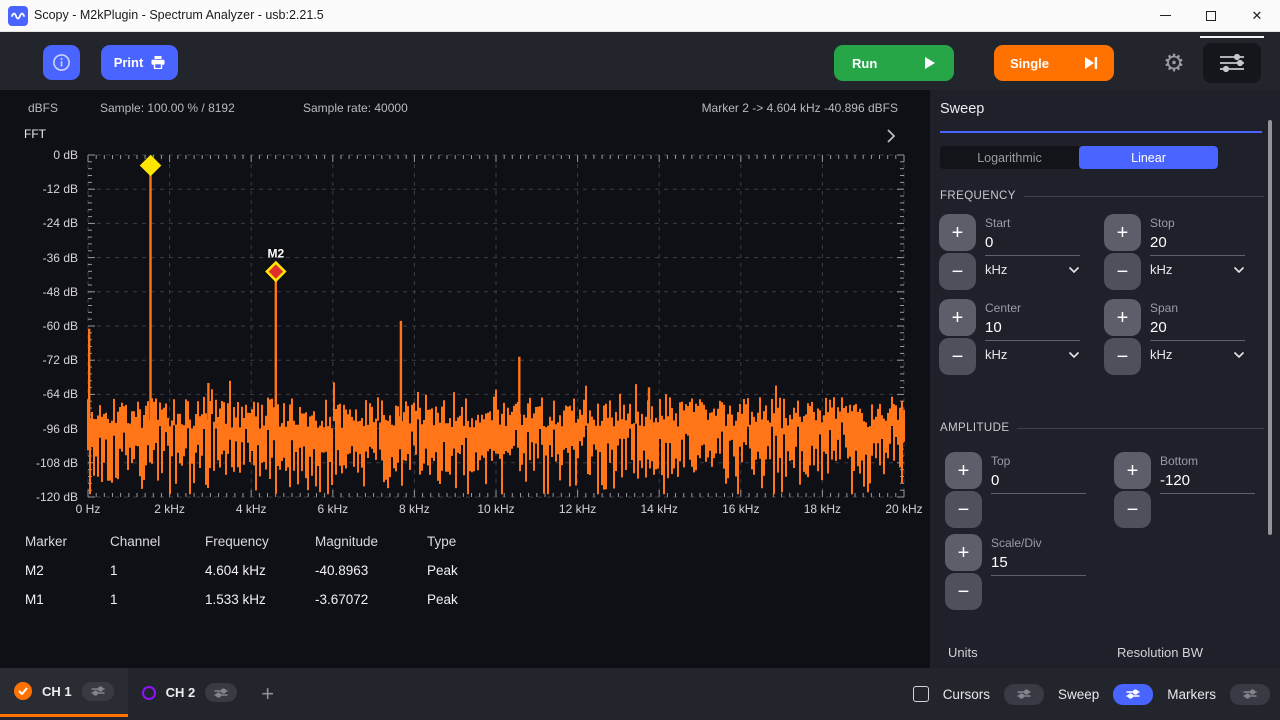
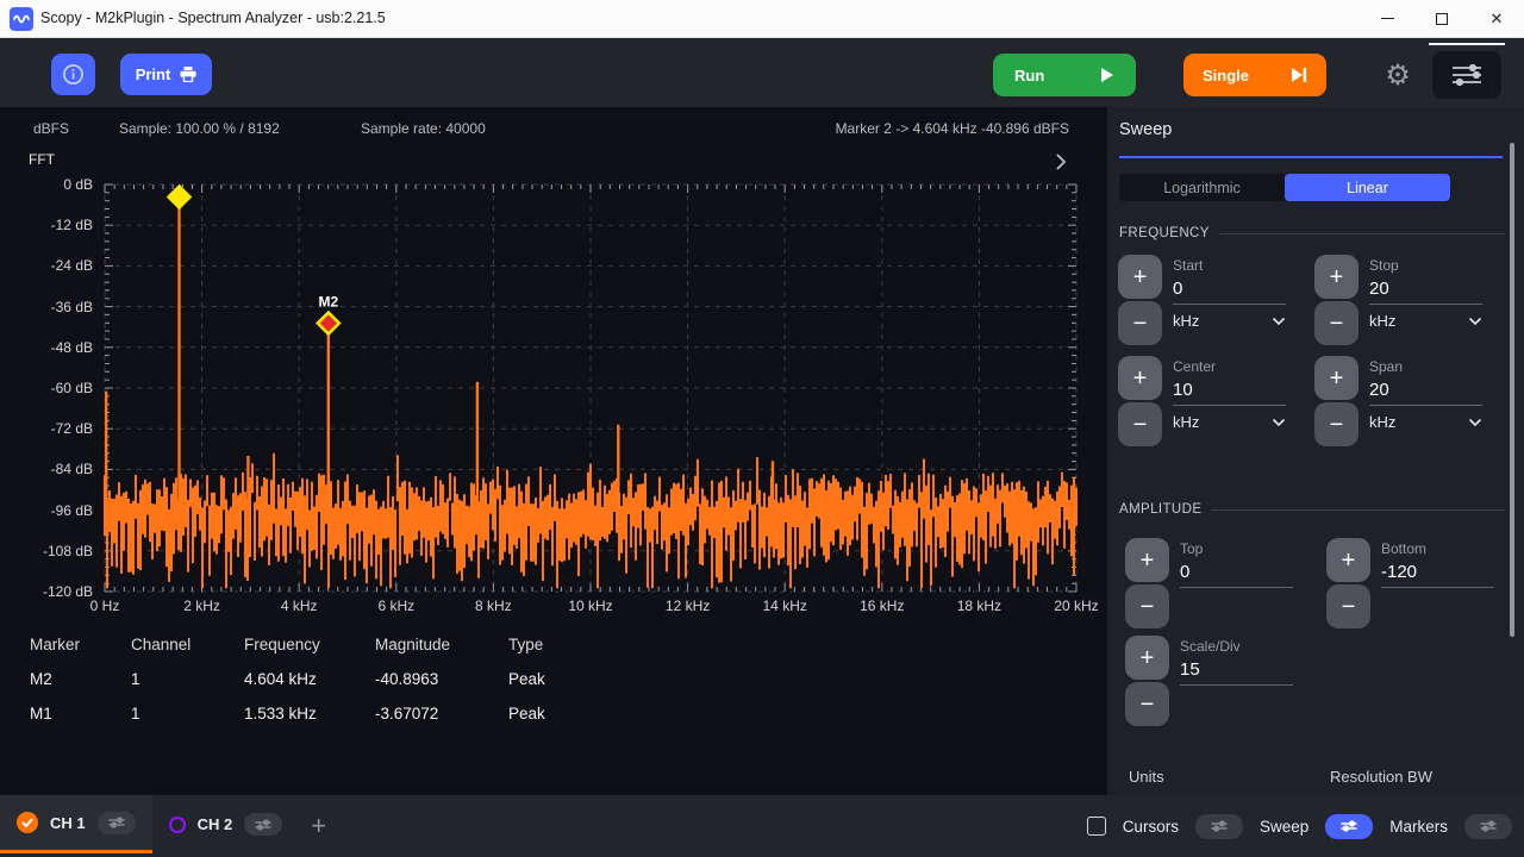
  Scopy - M2kPlugin - Spectrum Analyzer - usb:2.21.5
  ✕
  Print
  Run
  Single
  ⚙
  dBFS
  Sample: 100.00 % / 8192
  Sample rate: 40000
  Marker 2 -> 4.604 kHz -40.896 dBFS
  FFT
  0 dB
  -12 dB
  -24 dB
  -36 dB
  -48 dB
  -60 dB
  -72 dB
- -64 dB
+ -84 dB
  -96 dB
  -108 dB
  -120 dB
  M2
  0 Hz
  2 kHz
  4 kHz
  6 kHz
  8 kHz
  10 kHz
  12 kHz
  14 kHz
  16 kHz
  18 kHz
  20 kHz
  Marker
  Channel
  Frequency
  Magnitude
  Type
  M2
  1
  4.604 kHz
  -40.8963
  Peak
  M1
  1
  1.533 kHz
  -3.67072
  Peak
  Sweep
  Logarithmic
  Linear
  FREQUENCY
  +
  −
  Start
  0
  kHz
  +
  −
  Stop
  20
  kHz
  +
  −
  Center
  10
  kHz
  +
  −
  Span
  20
  kHz
  AMPLITUDE
  +
  −
  Top
  0
  +
  −
  Bottom
  -120
  +
  −
  Scale/Div
  15
  Units
  Resolution BW
  CH 1
  CH 2
  +
  Cursors
  Sweep
  Markers
